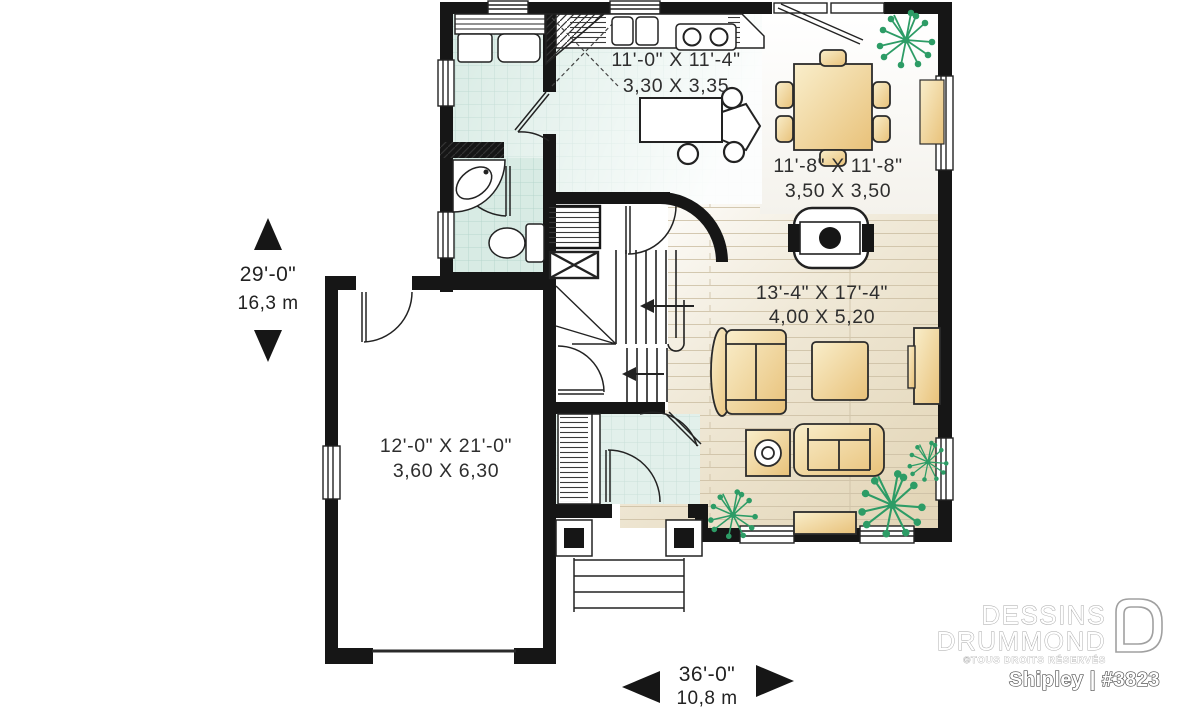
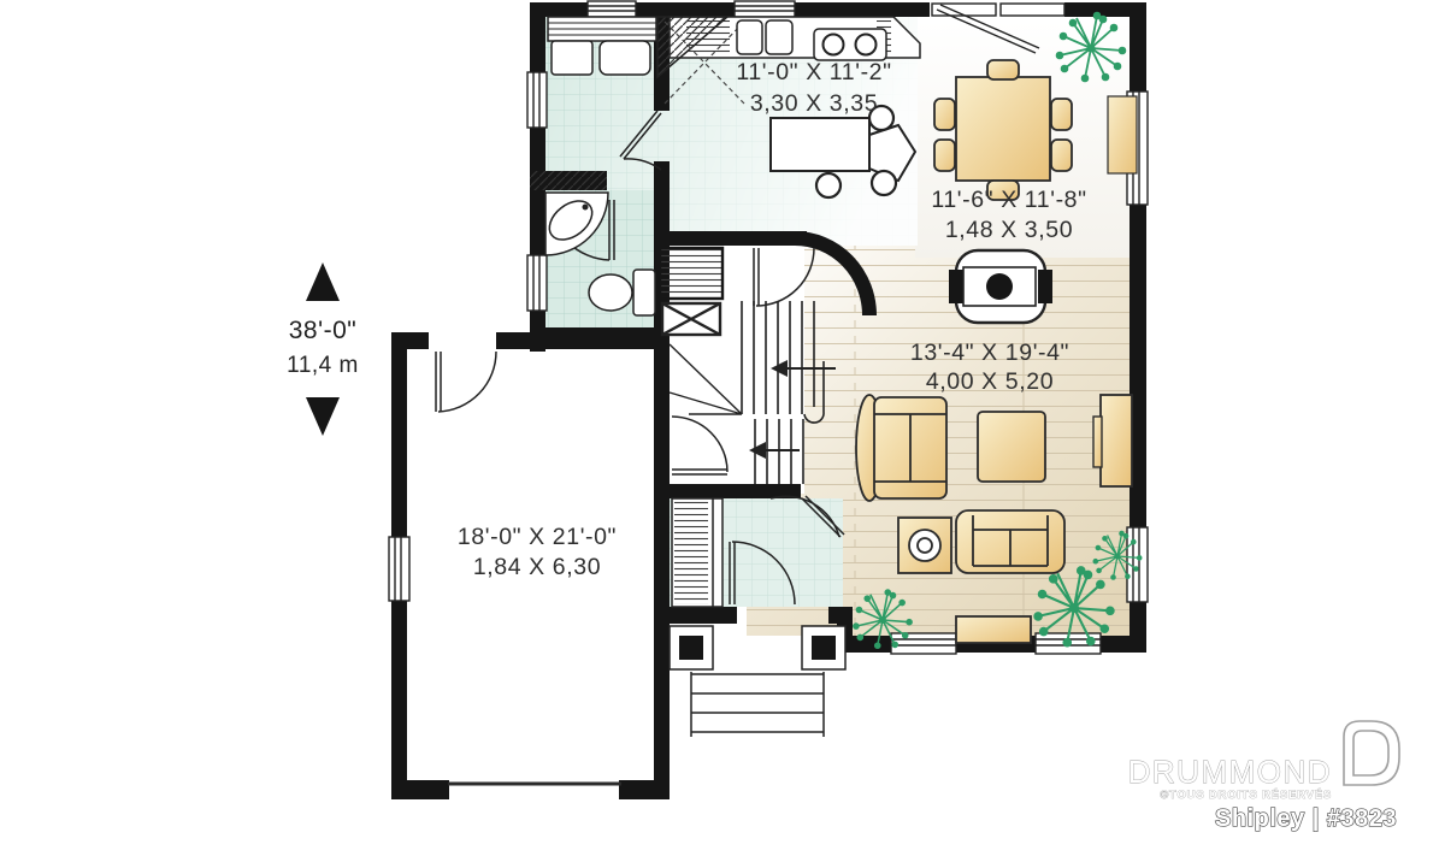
- 11'-0" X 11'-4"
+ 11'-0" X 11'-2"
  3,30 X 3,35
- 11'-8" X 11'-8"
+ 11'-6" X 11'-8"
- 3,50 X 3,50
+ 1,48 X 3,50
- 13'-4" X 17'-4"
+ 13'-4" X 19'-4"
  4,00 X 5,20
- 12'-0" X 21'-0"
+ 18'-0" X 21'-0"
- 3,60 X 6,30
+ 1,84 X 6,30
- 29'-0"
+ 38'-0"
- 16,3 m
+ 11,4 m
- 36'-0"
- 10,8 m
- DESSINS
  DRUMMOND
  ©TOUS DROITS RÉSERVÉS
  Shipley | #3823
